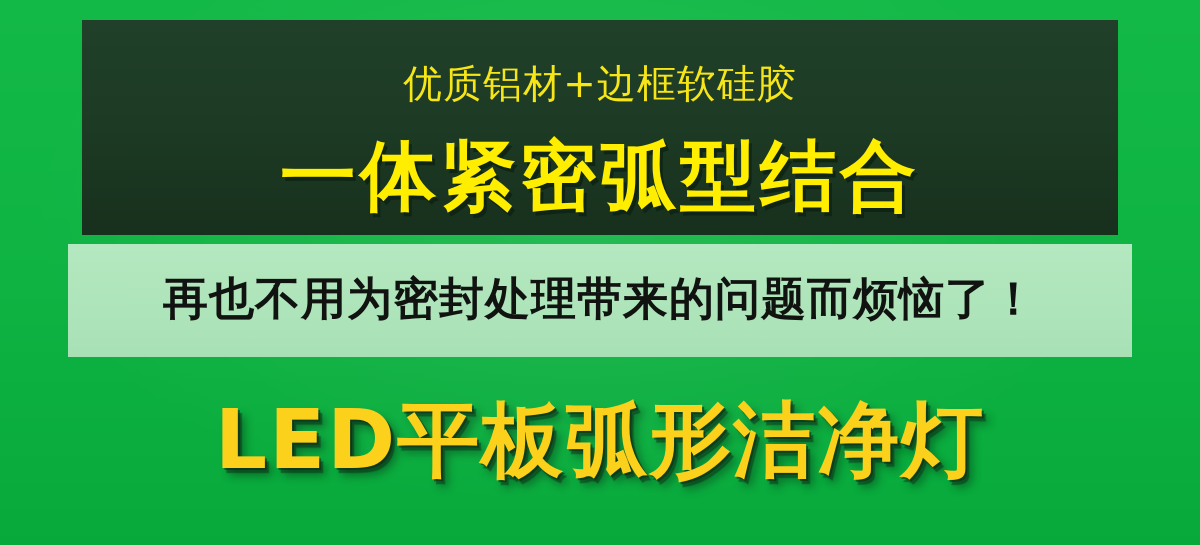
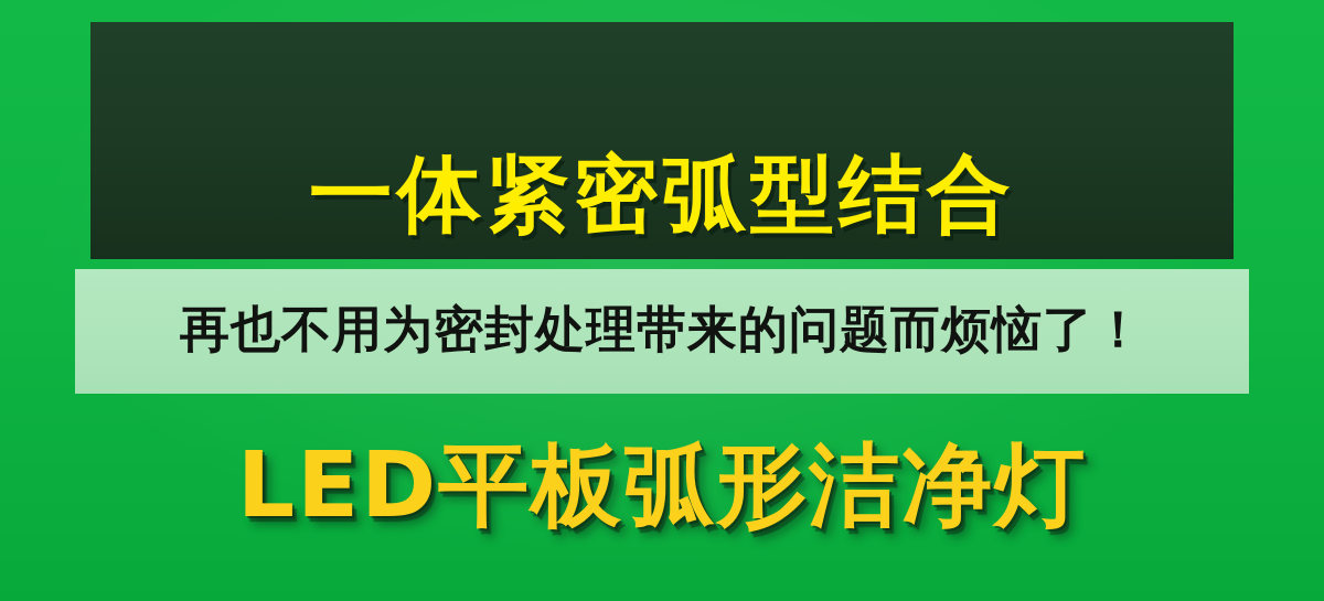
- 优质铝材+边框软硅胶
  一体紧密弧型结合
  再也不用为密封处理带来的问题而烦恼了！
  LED平板弧形洁净灯
